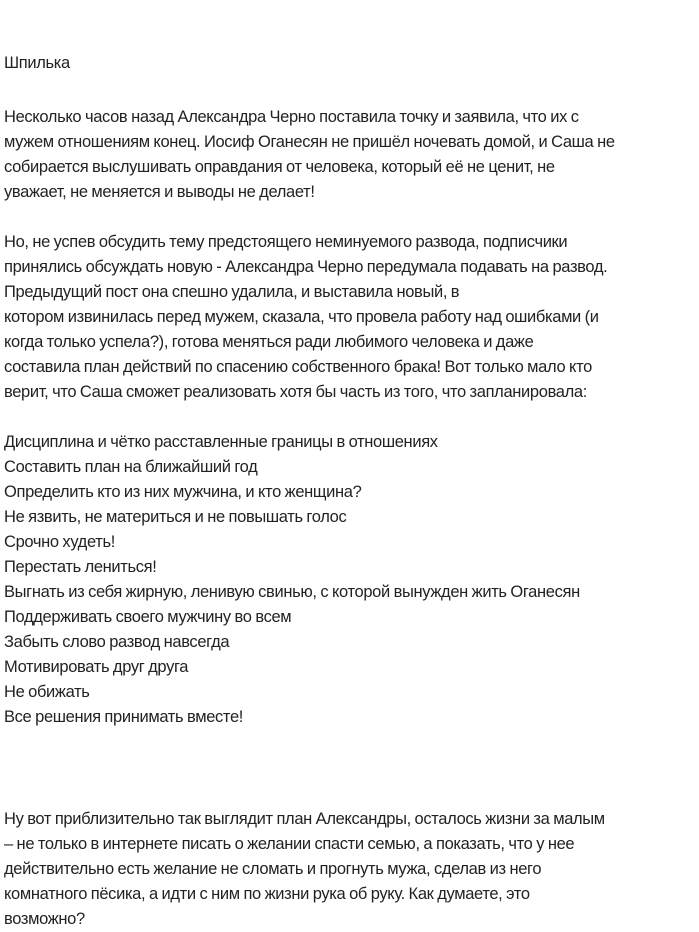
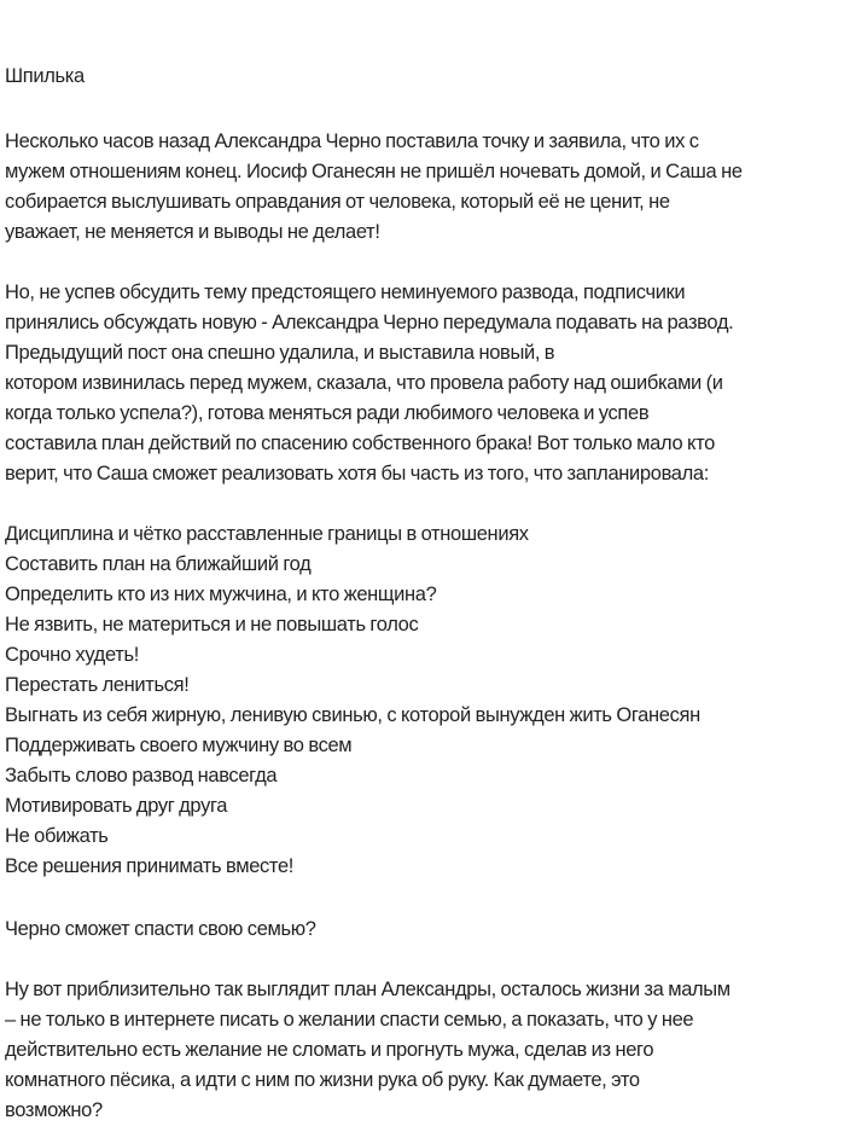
  Шпилька
  Несколько часов назад Александра Черно поставила точку и заявила, что их с
  мужем отношениям конец. Иосиф Оганесян не пришёл ночевать домой, и Саша не
  собирается выслушивать оправдания от человека, который её не ценит, не
  уважает, не меняется и выводы не делает!
  Но, не успев обсудить тему предстоящего неминуемого развода, подписчики
  принялись обсуждать новую - Александра Черно передумала подавать на развод.
  Предыдущий пост она спешно удалила, и выставила новый, в
  котором извинилась перед мужем, сказала, что провела работу над ошибками (и
- когда только успела?), готова меняться ради любимого человека и даже
+ когда только успела?), готова меняться ради любимого человека и успев
  составила план действий по спасению собственного брака! Вот только мало кто
  верит, что Саша сможет реализовать хотя бы часть из того, что запланировала:
  Дисциплина и чётко расставленные границы в отношениях
  Составить план на ближайший год
  Определить кто из них мужчина, и кто женщина?
  Не язвить, не материться и не повышать голос
  Срочно худеть!
  Перестать лениться!
  Выгнать из себя жирную, ленивую свинью, с которой вынужден жить Оганесян
  Поддерживать своего мужчину во всем
  Забыть слово развод навсегда
  Мотивировать друг друга
  Не обижать
  Все решения принимать вместе!
+ Черно сможет спасти свою семью?
  Ну вот приблизительно так выглядит план Александры, осталось жизни за малым
  – не только в интернете писать о желании спасти семью, а показать, что у нее
  действительно есть желание не сломать и прогнуть мужа, сделав из него
  комнатного пёсика, а идти с ним по жизни рука об руку. Как думаете, это
  возможно?
